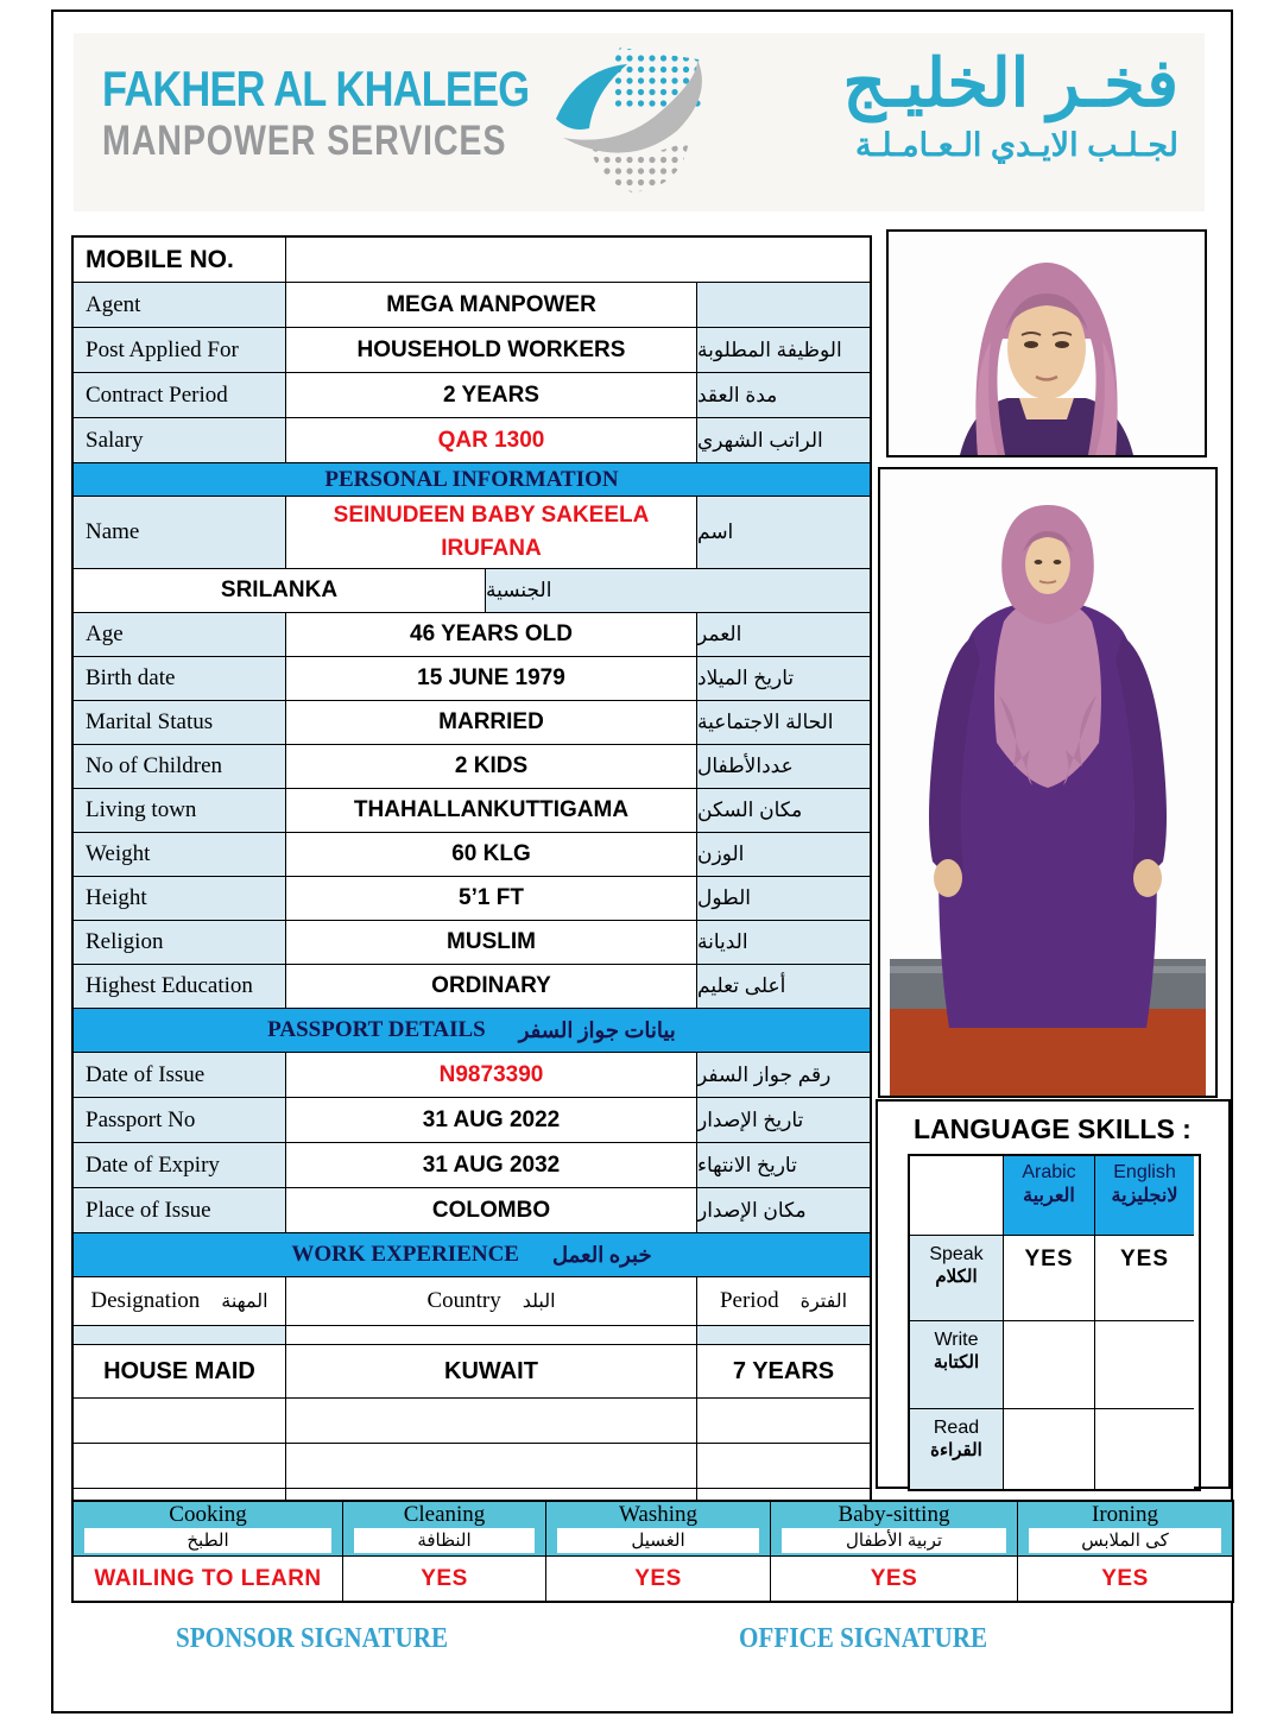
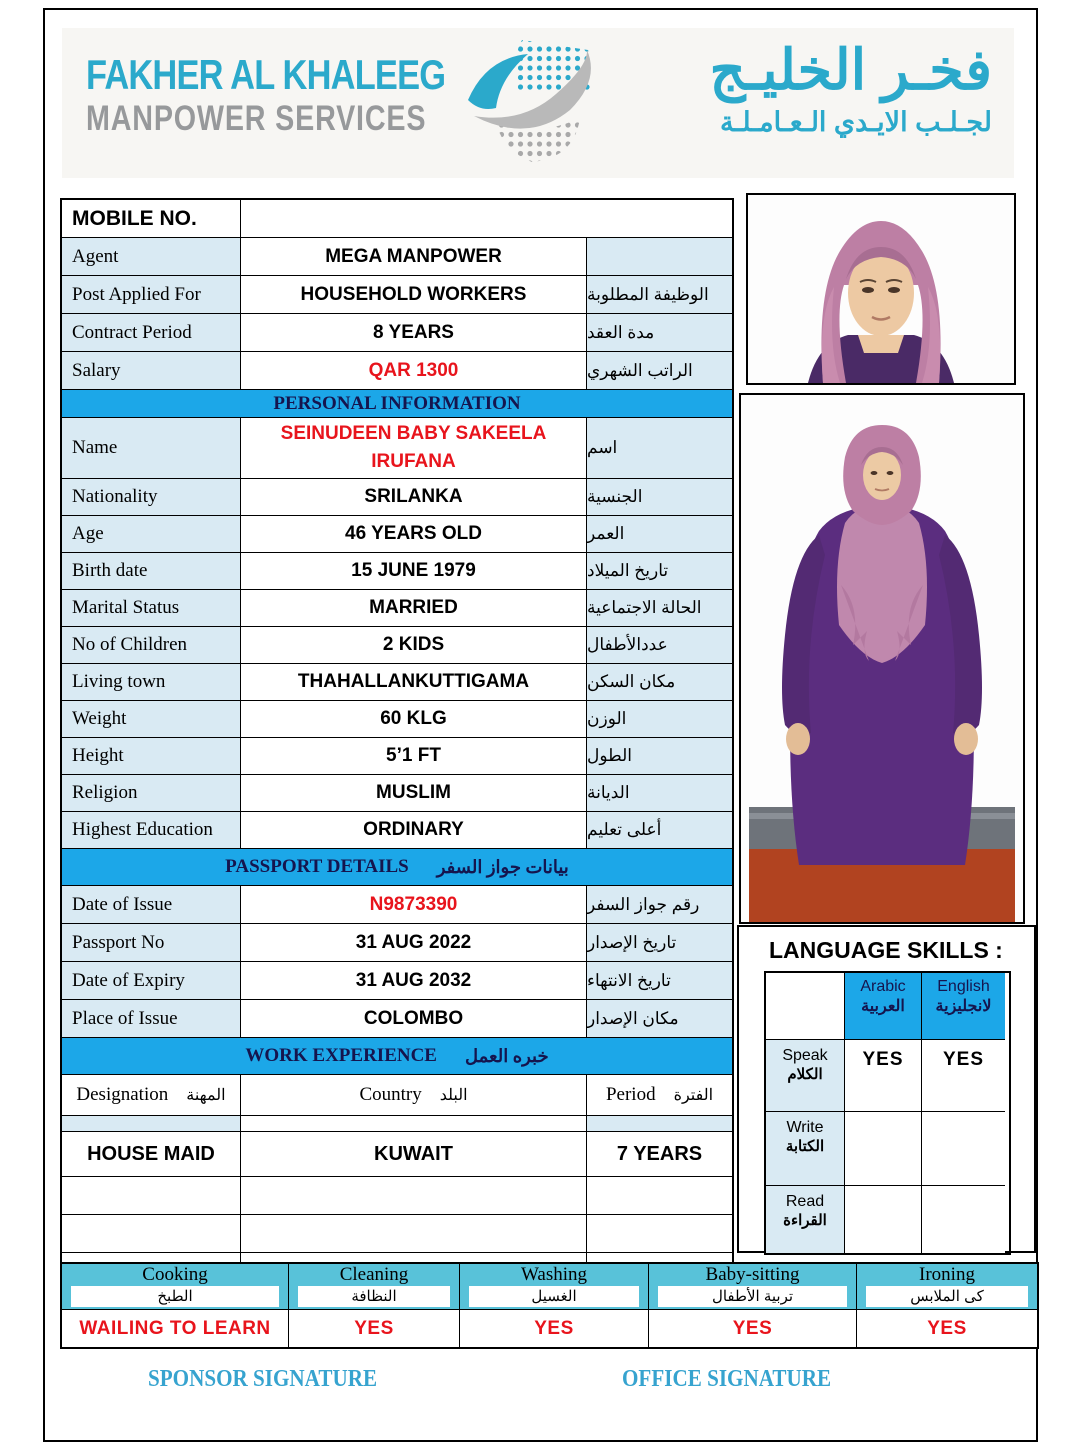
  FAKHER AL KHALEEG
  MANPOWER SERVICES
  فخـر الخليـج
  لجـلـب الايـدي الـعـامـلـة
  MOBILE NO.
  Agent
  MEGA MANPOWER
  Post Applied For
  HOUSEHOLD WORKERS
  الوظيفة المطلوبة
  Contract Period
- 2 YEARS
+ 8 YEARS
  مدة العقد
  Salary
  QAR 1300
  الراتب الشهري
  PERSONAL INFORMATION
  Name
  SEINUDEEN BABY SAKEELA IRUFANA
  اسم
+ Nationality
  SRILANKA
  الجنسية
  Age
  46 YEARS OLD
  العمر
  Birth date
  15 JUNE 1979
  تاريخ الميلاد
  Marital Status
  MARRIED
  الحالة الاجتماعية
  No of Children
  2 KIDS
  عددالأطفال
  Living town
  THAHALLANKUTTIGAMA
  مكان السكن
  Weight
  60 KLG
  الوزن
  Height
  5’1 FT
  الطول
  Religion
  MUSLIM
  الديانة
  Highest Education
  ORDINARY
  أعلى تعليم
  PASSPORT DETAILS
  بيانات جواز السفر
  Date of Issue
  N9873390
  رقم جواز السفر
  Passport No
  31 AUG 2022
  تاريخ الإصدار
  Date of Expiry
  31 AUG 2032
  تاريخ الانتهاء
  Place of Issue
  COLOMBO
  مكان الإصدار
  WORK EXPERIENCE
  خبره العمل
  Designation
  المهنة
  Country
  البلد
  Period
  الفترة
  HOUSE MAID
  KUWAIT
  7 YEARS
  LANGUAGE SKILLS :
  Arabic
  العربية
  English
  لانجليزية
  Speak
  الكلام
  YES
  YES
  Write
  الكتابة
  Read
  القراءة
  Cooking
  الطبخ
  WAILING TO LEARN
  Cleaning
  النظافة
  YES
  Washing
  الغسيل
  YES
  Baby-sitting
  تربية الأطفال
  YES
  Ironing
  كى الملابس
  YES
  SPONSOR SIGNATURE
  OFFICE SIGNATURE
